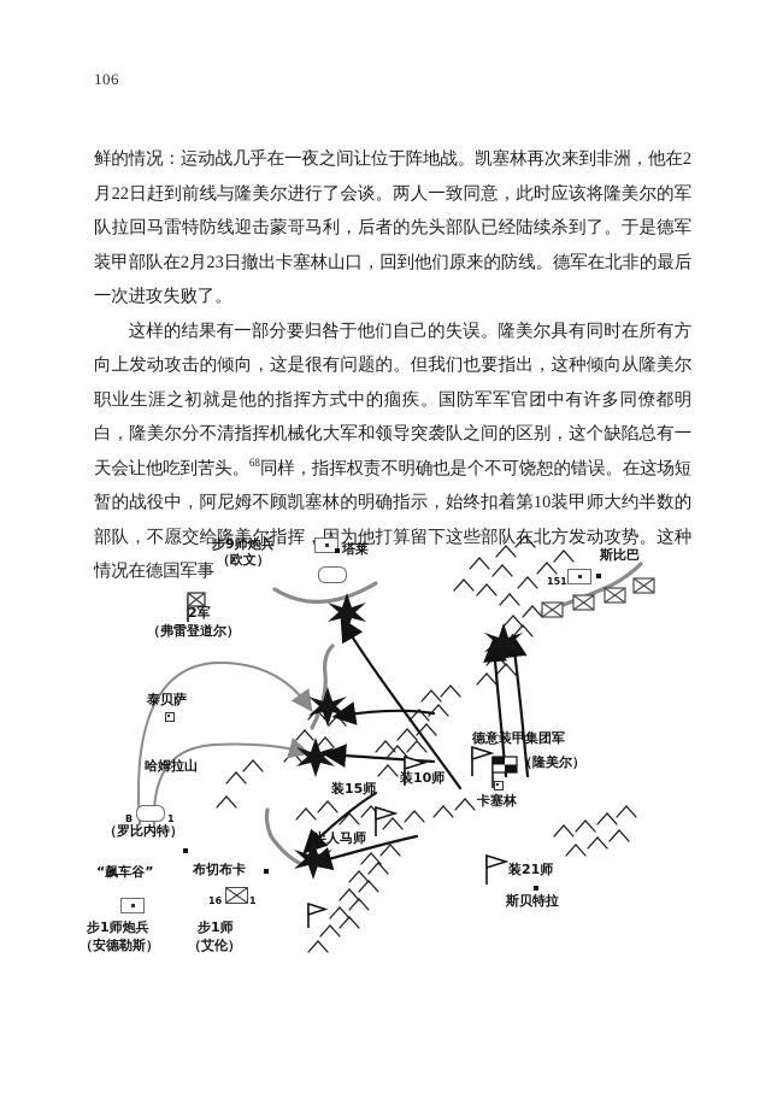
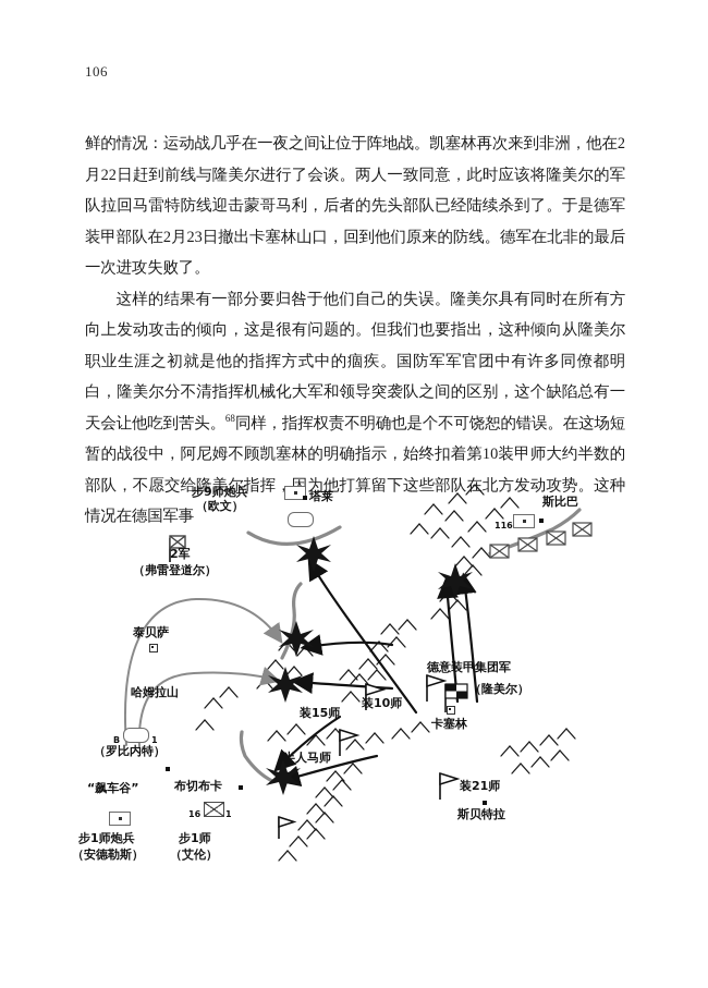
  106
  鲜的情况：运动战几乎在一夜之间让位于阵地战。凯塞林再次来到非洲，他在2月22日赶到前线与隆美尔进行了会谈。两人一致同意，此时应该将隆美尔的军队拉回马雷特防线迎击蒙哥马利，后者的先头部队已经陆续杀到了。于是德军装甲部队在2月23日撤出卡塞林山口，回到他们原来的防线。德军在北非的最后一次进攻失败了。
  这样的结果有一部分要归咎于他们自己的失误。隆美尔具有同时在所有方向上发动攻击的倾向，这是很有问题的。但我们也要指出，这种倾向从隆美尔职业生涯之初就是他的指挥方式中的痼疾。国防军军官团中有许多同僚都明白，隆美尔分不清指挥机械化大军和领导突袭队之间的区别，这个缺陷总有一天会让他吃到苦头。68同样，指挥权责不明确也是个不可饶恕的错误。在这场短暂的战役中，阿尼姆不顾凯塞林的明确指示，始终扣着第10装甲师大约半数的部队，不愿交给隆美尔指挥为他打算留下这些部队北方发动攻势。这种情况在德国军事
  步9师炮兵
  （欧文）
  塔莱
  2军
  （弗雷登道尔）
  泰贝萨
  哈姆拉山
  B
  1
  （罗比内特）
  “飙车谷”
  步1师炮兵
  （安德勒斯）
  步1师
  （艾伦）
  布切布卡
  16
  1
  装15师
  装10师
  半人马师
  斯比巴
- 151
+ 116
  德意装甲集团军
  （隆美尔）
  卡塞林
  装21师
  斯贝特拉
